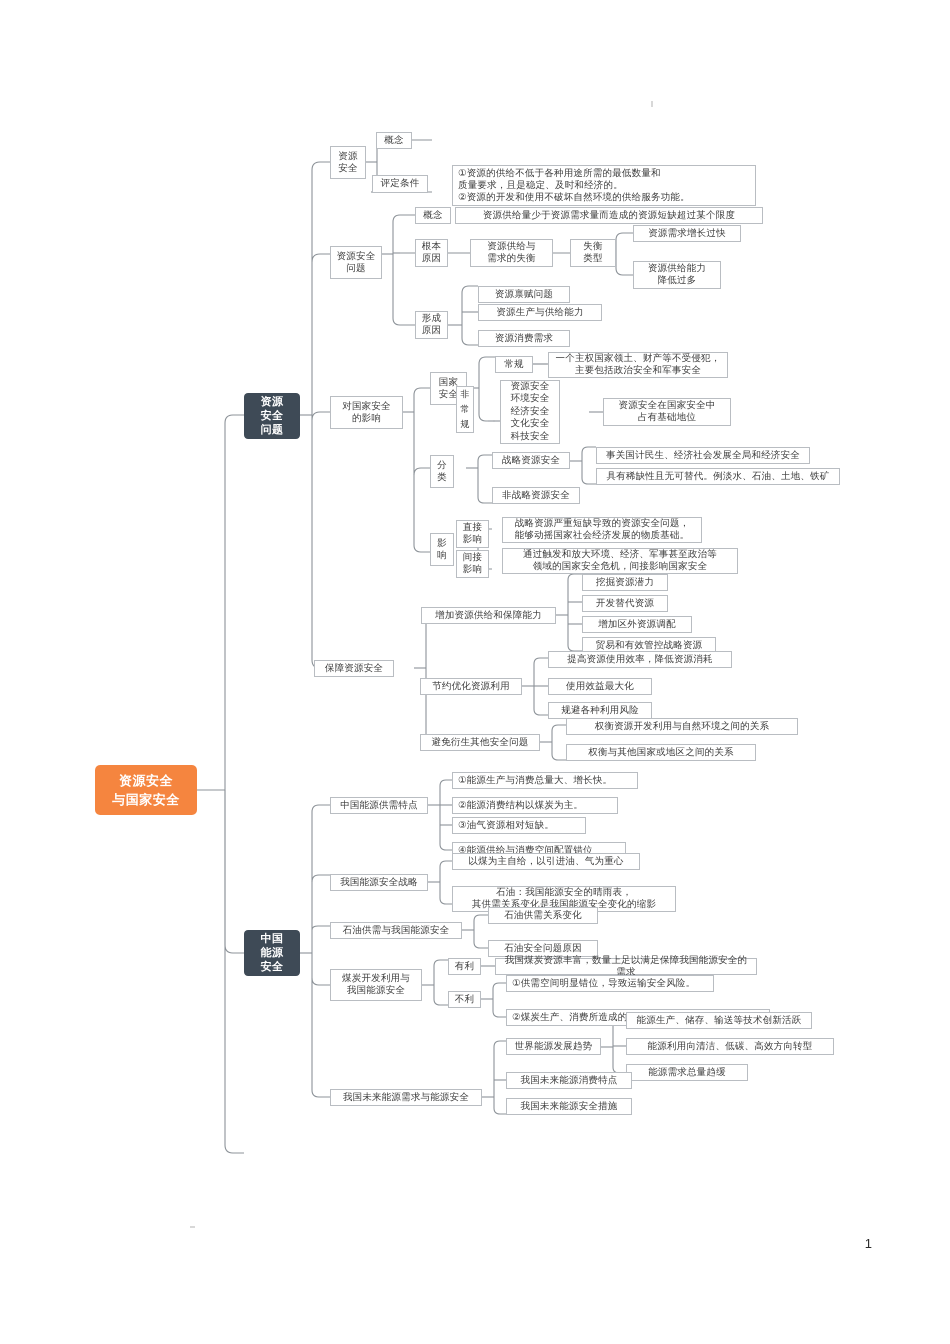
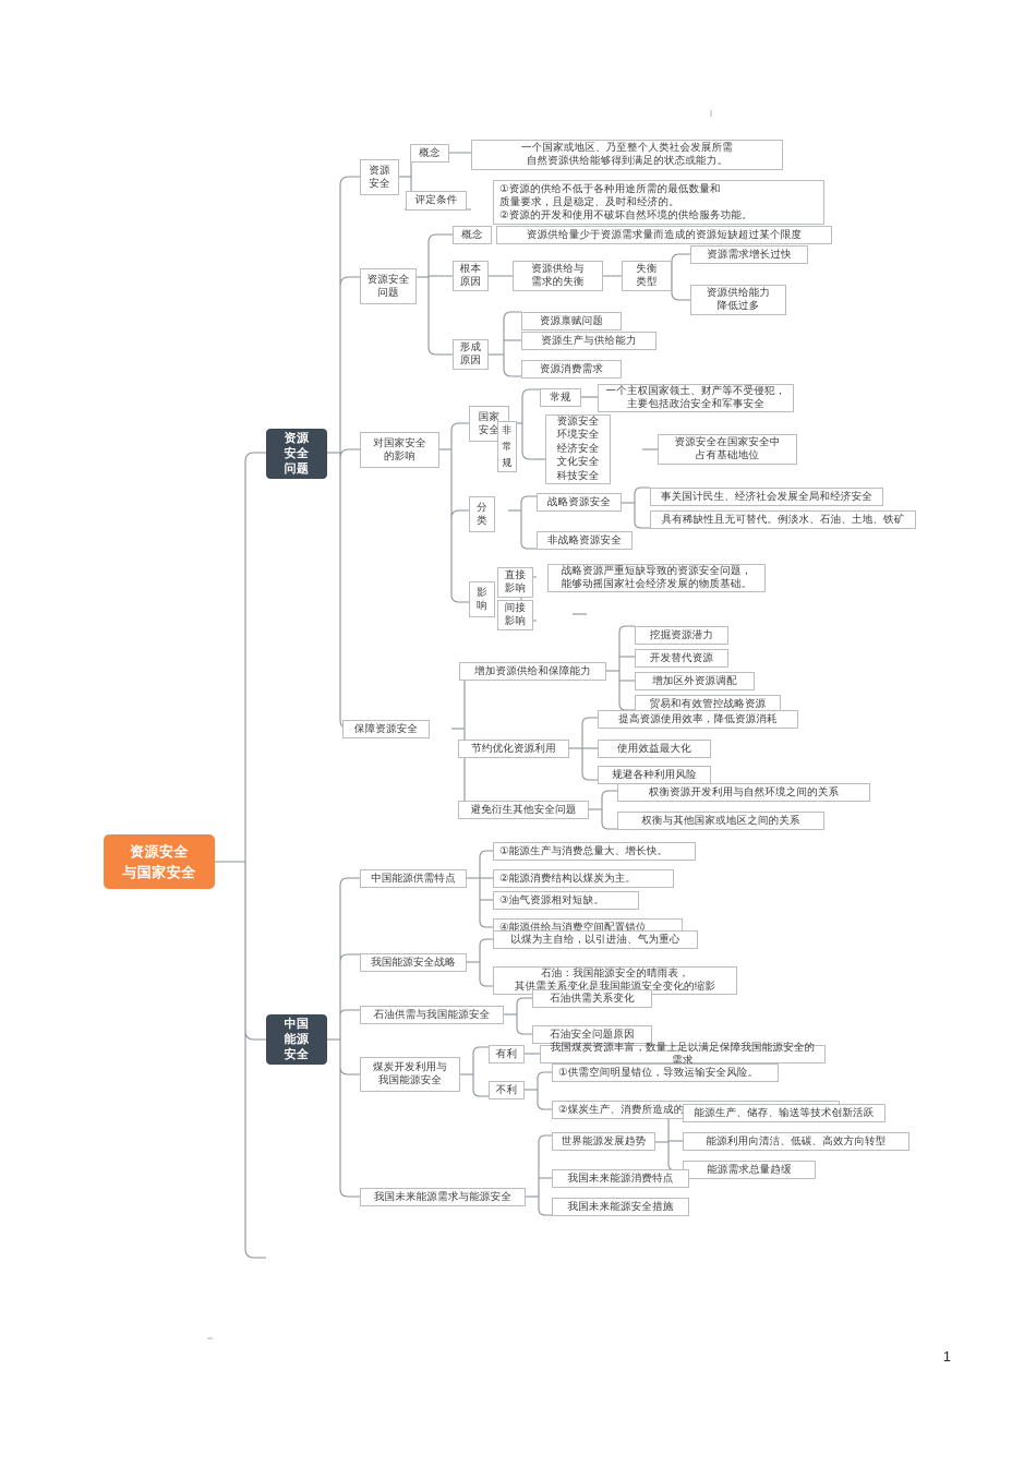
  资源安全
  与国家安全
  资源
  安全
  问题
  中国
  能源
  安全
  资源
  安全
  概念
+ 一个国家或地区、乃至整个人类社会发展所需
+ 自然资源供给能够得到满足的状态或能力。
  评定条件
  ①资源的供给不低于各种用途所需的最低数量和
  质量要求，且是稳定、及时和经济的。
  ②资源的开发和使用不破坏自然环境的供给服务功能。
  资源安全
  问题
  概念
  资源供给量少于资源需求量而造成的资源短缺超过某个限度
  根本
  原因
  资源供给与
  需求的失衡
  失衡
  类型
  资源需求增长过快
  资源供给能力
  降低过多
  形成
  原因
  资源禀赋问题
  资源生产与供给能力
  资源消费需求
  对国家安全
  的影响
  国家
  安全
  常规
  一个主权国家领土、财产等不受侵犯，
  主要包括政治安全和军事安全
  非
  常
  规
  资源安全
  环境安全
  经济安全
  文化安全
  科技安全
  资源安全在国家安全中
  占有基础地位
  分
  类
  战略资源安全
  事关国计民生、经济社会发展全局和经济安全
  具有稀缺性且无可替代。例淡水、石油、土地、铁矿
  非战略资源安全
  影
  响
  直接
  影响
  战略资源严重短缺导致的资源安全问题，
  能够动摇国家社会经济发展的物质基础。
  间接
  影响
- 通过触发和放大环境、经济、军事甚至政治等
- 领域的国家安全危机，间接影响国家安全
  保障资源安全
  增加资源供给和保障能力
  挖掘资源潜力
  开发替代资源
  增加区外资源调配
  贸易和有效管控战略资源
  节约优化资源利用
  提高资源使用效率，降低资源消耗
  使用效益最大化
  规避各种利用风险
  避免衍生其他安全问题
  权衡资源开发利用与自然环境之间的关系
  权衡与其他国家或地区之间的关系
  中国能源供需特点
  ①能源生产与消费总量大、增长快。
  ②能源消费结构以煤炭为主。
  ③油气资源相对短缺。
  ④能源供给与消费空间配置错位
  我国能源安全战略
  以煤为主自给，以引进油、气为重心
  石油：我国能源安全的晴雨表，
  其供需关系变化是我国能源安全变化的缩影
  石油供需与我国能源安全
  石油供需关系变化
  石油安全问题原因
  煤炭开发利用与
  我国能源安全
  有利
  我国煤炭资源丰富，数量上足以满足保障我国能源安全的需求
  不利
  ①供需空间明显错位，导致运输安全风险。
  我国未来能源需求与能源安全
  世界能源发展趋势
  能源生产、储存、输送等技术创新活跃
  能源利用向清洁、低碳、高效方向转型
  能源需求总量趋缓
  我国未来能源消费特点
  我国未来能源安全措施
  1
